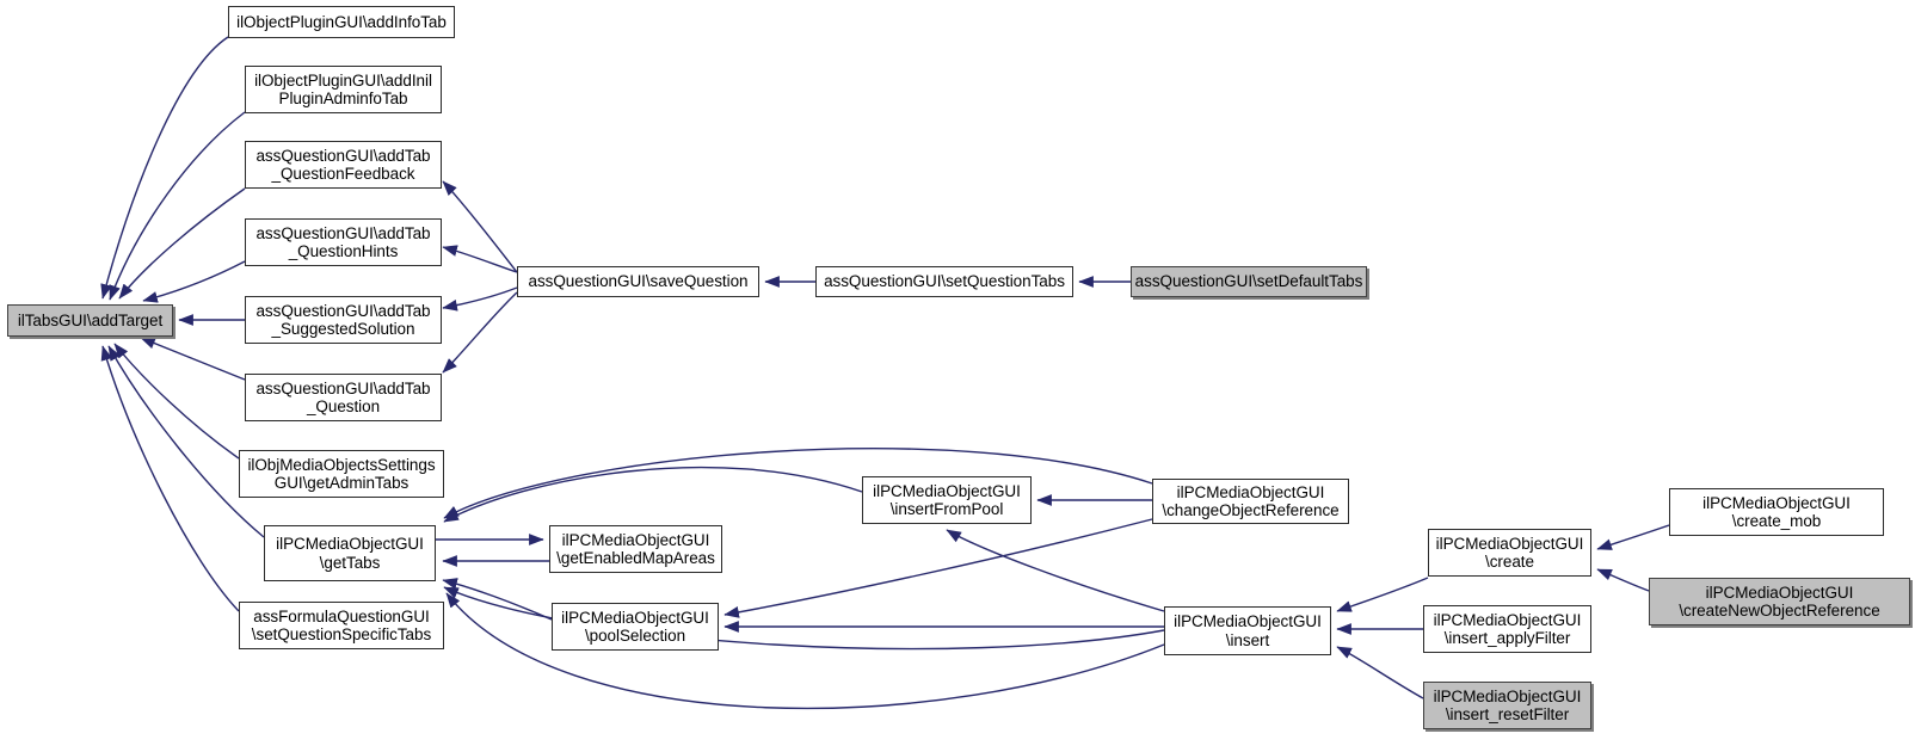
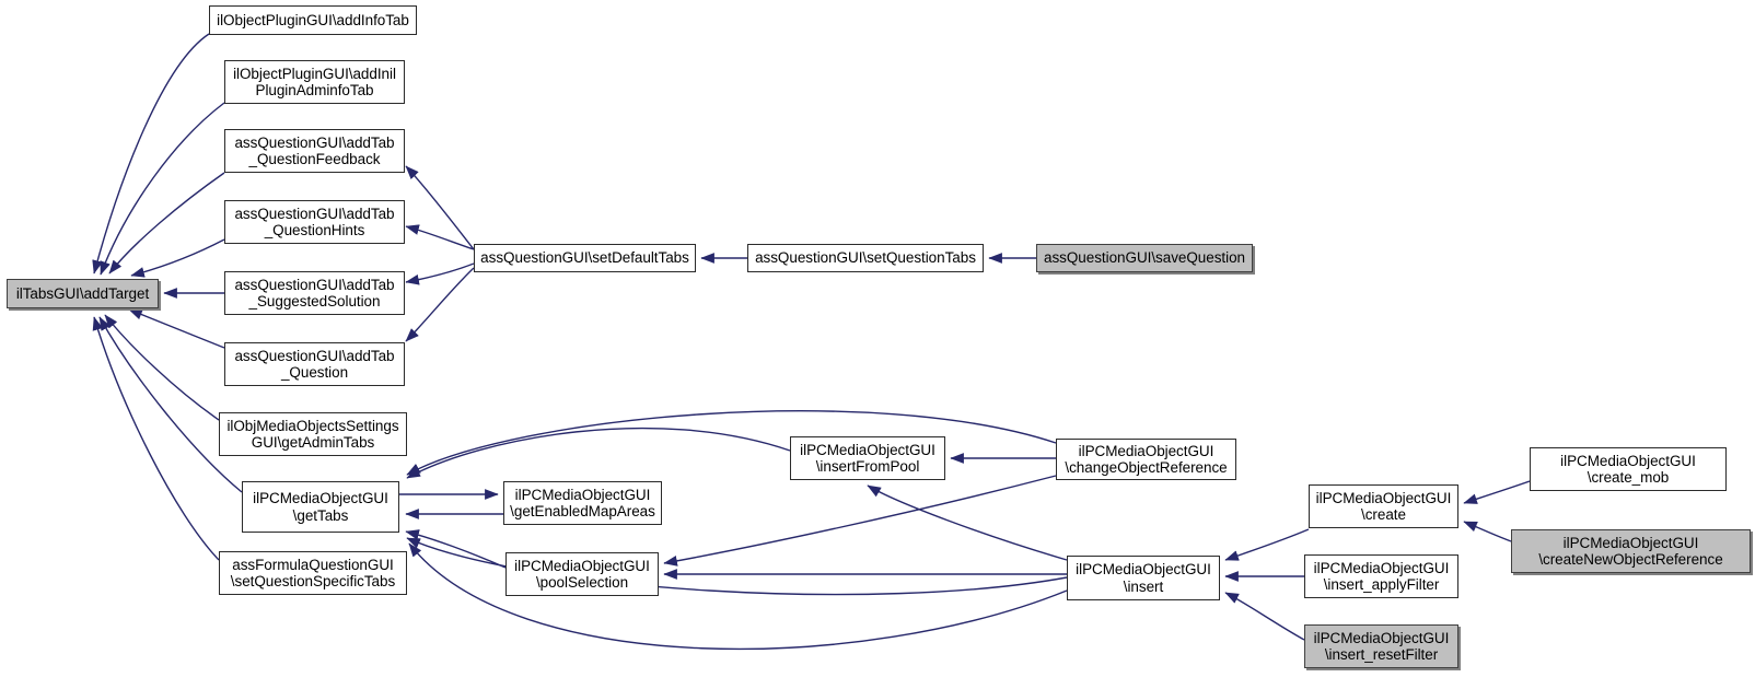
  ilTabsGUI\addTarget
  ilObjectPluginGUI\addInfoTab
  ilObjectPluginGUI\addInil
  PluginAdminfoTab
  assQuestionGUI\addTab
  _QuestionFeedback
  assQuestionGUI\addTab
  _QuestionHints
  assQuestionGUI\addTab
  _SuggestedSolution
  assQuestionGUI\addTab
  _Question
  ilObjMediaObjectsSettings
  GUI\getAdminTabs
  ilPCMediaObjectGUI
  \getTabs
  assFormulaQuestionGUI
  \setQuestionSpecificTabs
- assQuestionGUI\saveQuestion
+ assQuestionGUI\setDefaultTabs
  assQuestionGUI\setQuestionTabs
- assQuestionGUI\setDefaultTabs
+ assQuestionGUI\saveQuestion
  ilPCMediaObjectGUI
  \getEnabledMapAreas
  ilPCMediaObjectGUI
  \poolSelection
  ilPCMediaObjectGUI
  \insertFromPool
  ilPCMediaObjectGUI
  \changeObjectReference
  ilPCMediaObjectGUI
  \insert
  ilPCMediaObjectGUI
  \create
  ilPCMediaObjectGUI
  \create_mob
  ilPCMediaObjectGUI
  \createNewObjectReference
  ilPCMediaObjectGUI
  \insert_applyFilter
  ilPCMediaObjectGUI
  \insert_resetFilter
